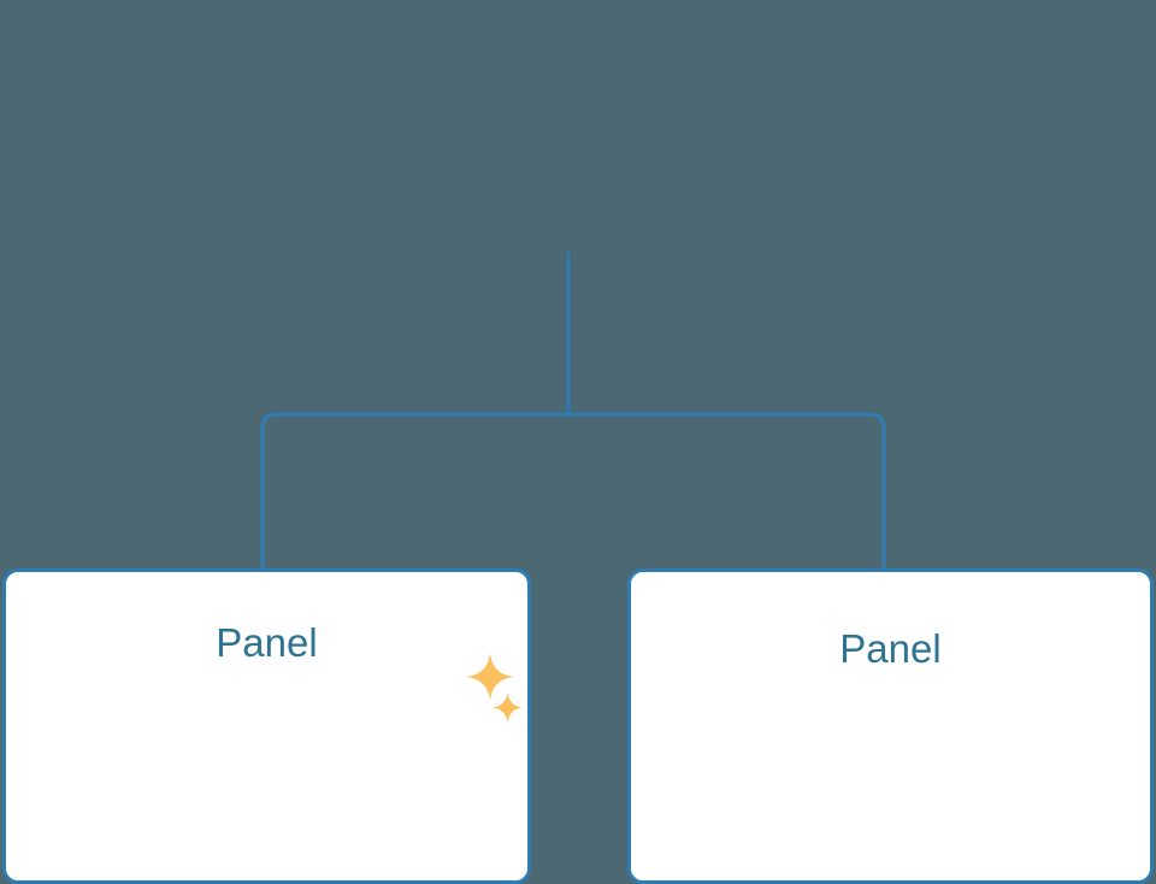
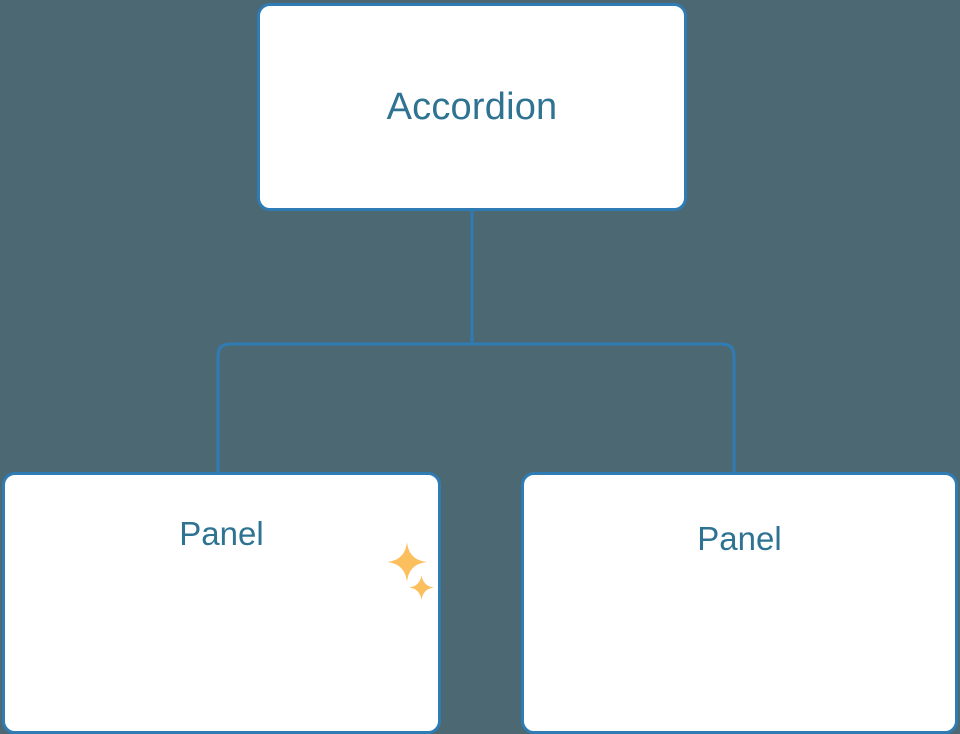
+ Accordion
  Panel
  Panel
